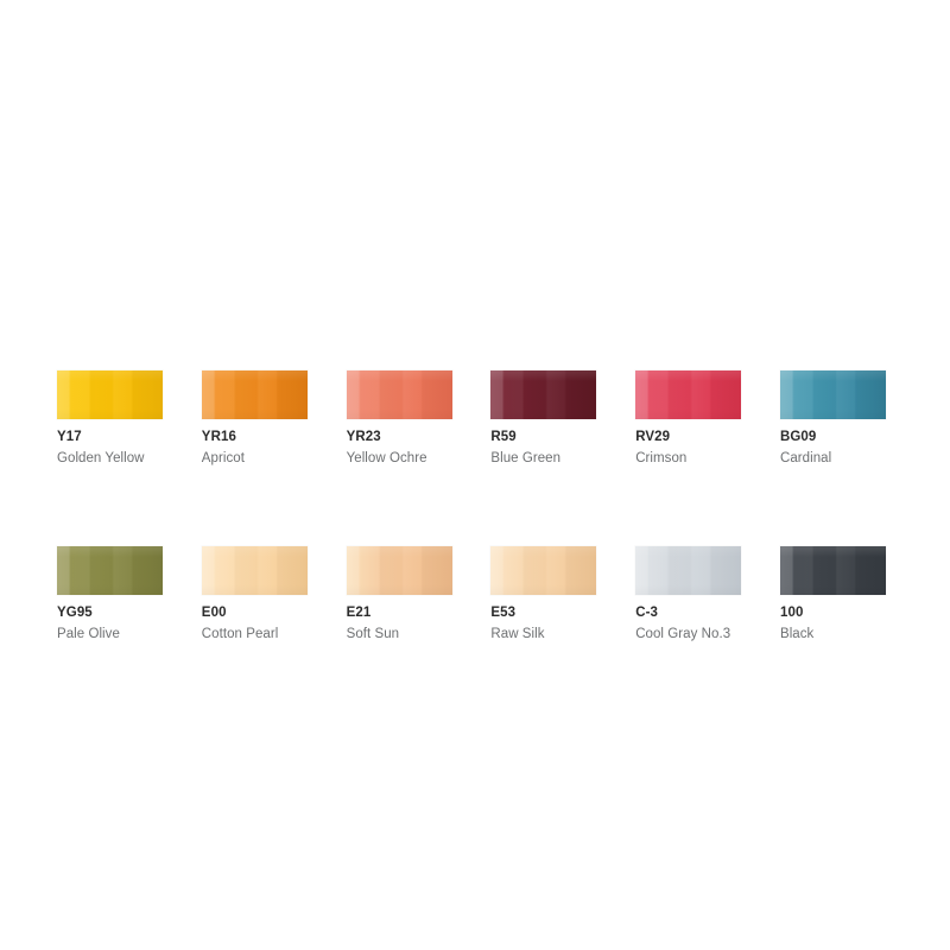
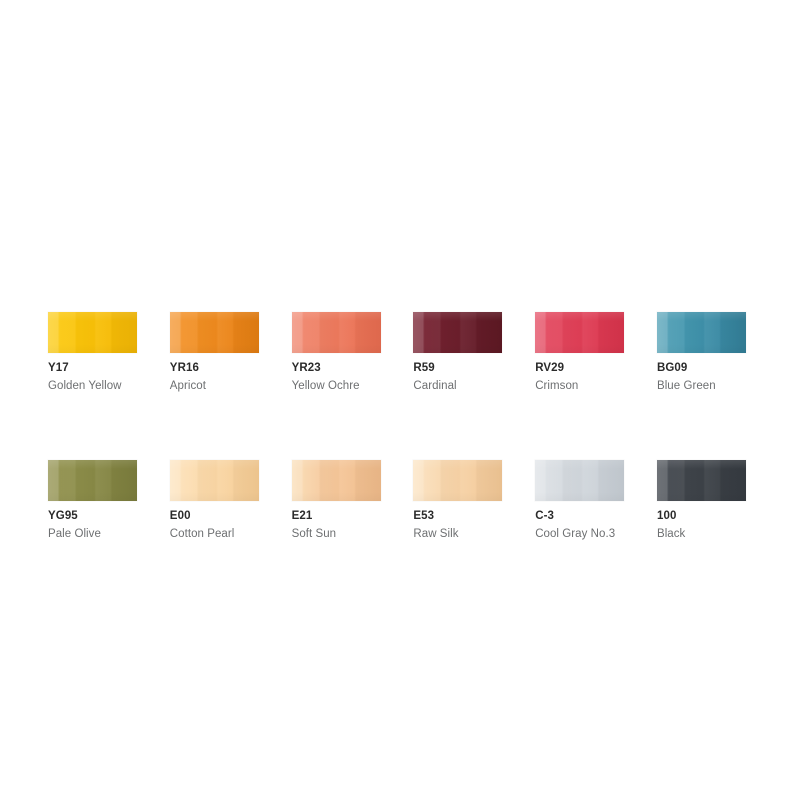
  Y17
  Golden Yellow
  YR16
  Apricot
  YR23
  Yellow Ochre
  R59
- Blue Green
+ Cardinal
  RV29
  Crimson
  BG09
- Cardinal
+ Blue Green
  YG95
  Pale Olive
  E00
  Cotton Pearl
  E21
  Soft Sun
  E53
  Raw Silk
  C-3
  Cool Gray No.3
  100
  Black
